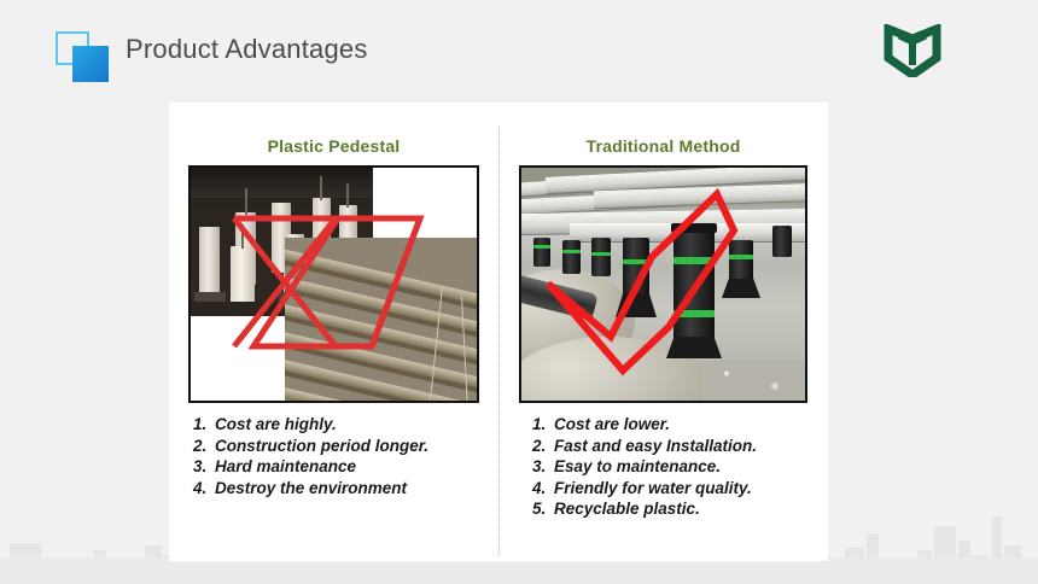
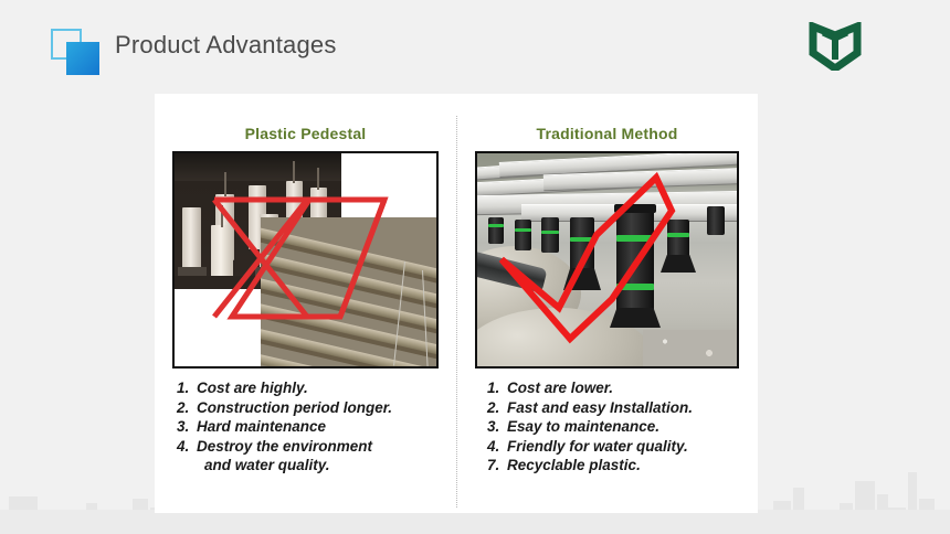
  Product Advantages
  Plastic Pedestal
  1.
  Cost are highly.
  2.
  Construction period longer.
  3.
  Hard maintenance
  4.
  Destroy the environment
+ and water quality.
  Traditional Method
  1.
  Cost are lower.
  2.
  Fast and easy Installation.
  3.
  Esay to maintenance.
  4.
  Friendly for water quality.
- 5.
+ 7.
  Recyclable plastic.
